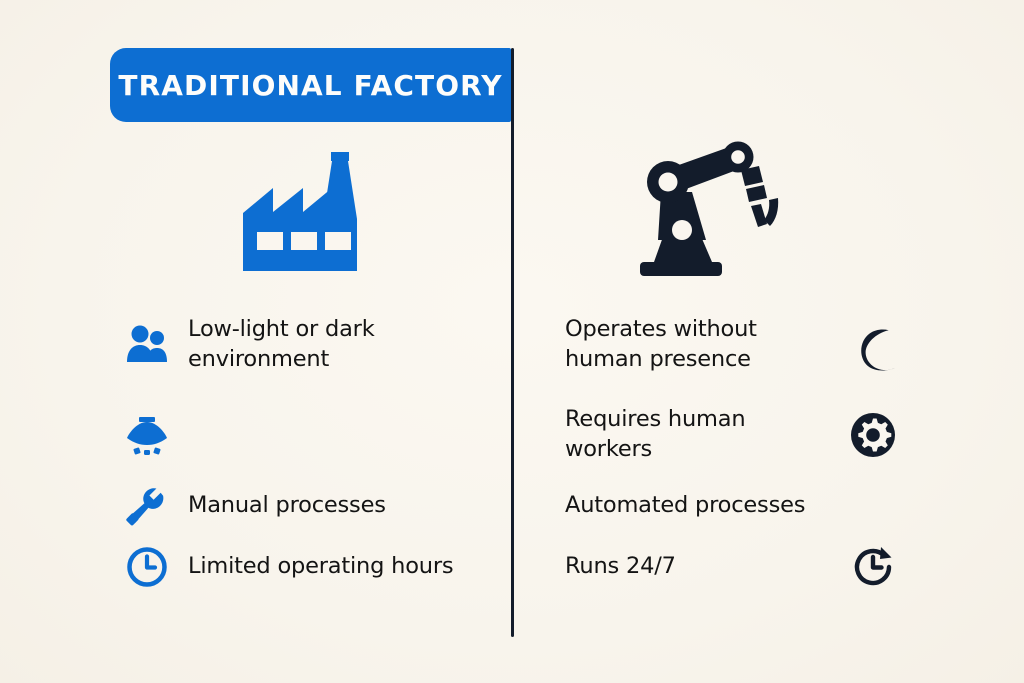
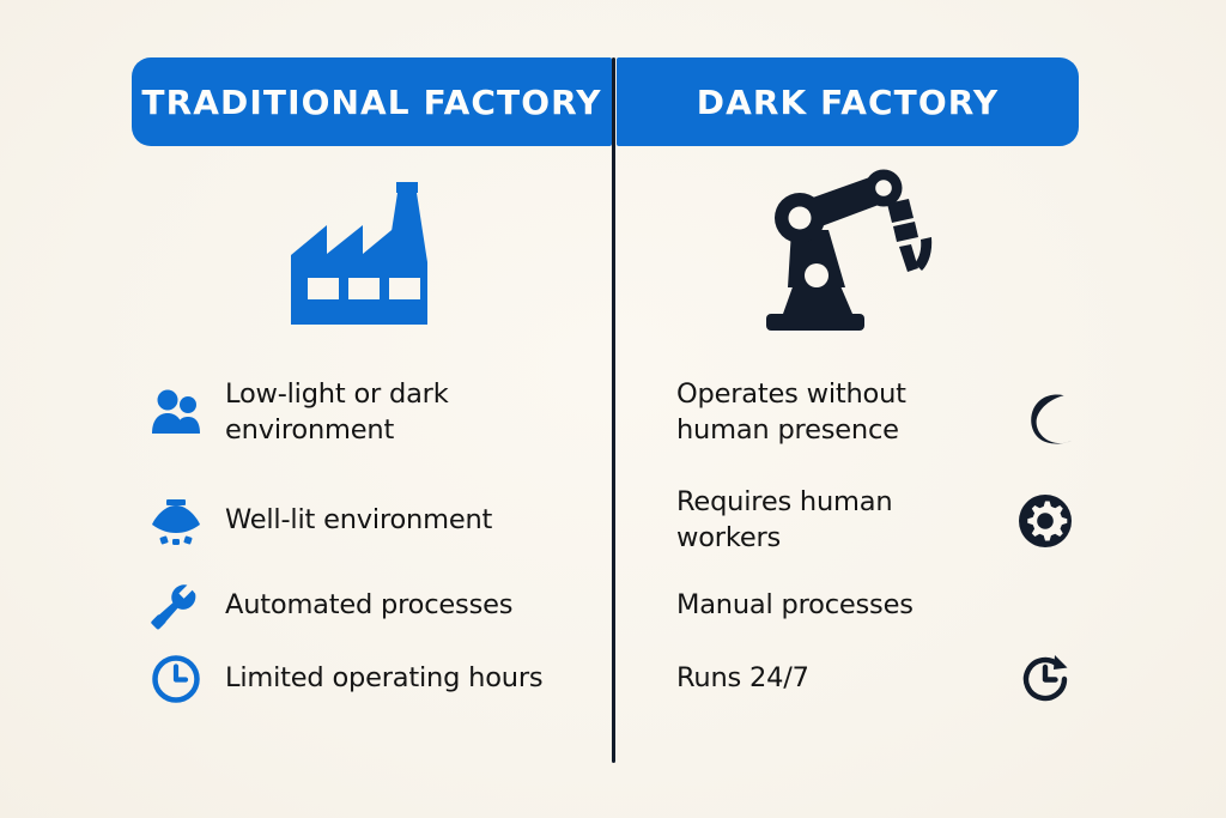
  TRADITIONAL FACTORY
+ DARK FACTORY
  Low-light or dark environment
+ Well-lit environment
- Manual processes
+ Automated processes
  Limited operating hours
  Operates without human presence
  Requires human workers
- Automated processes
+ Manual processes
  Runs 24/7
